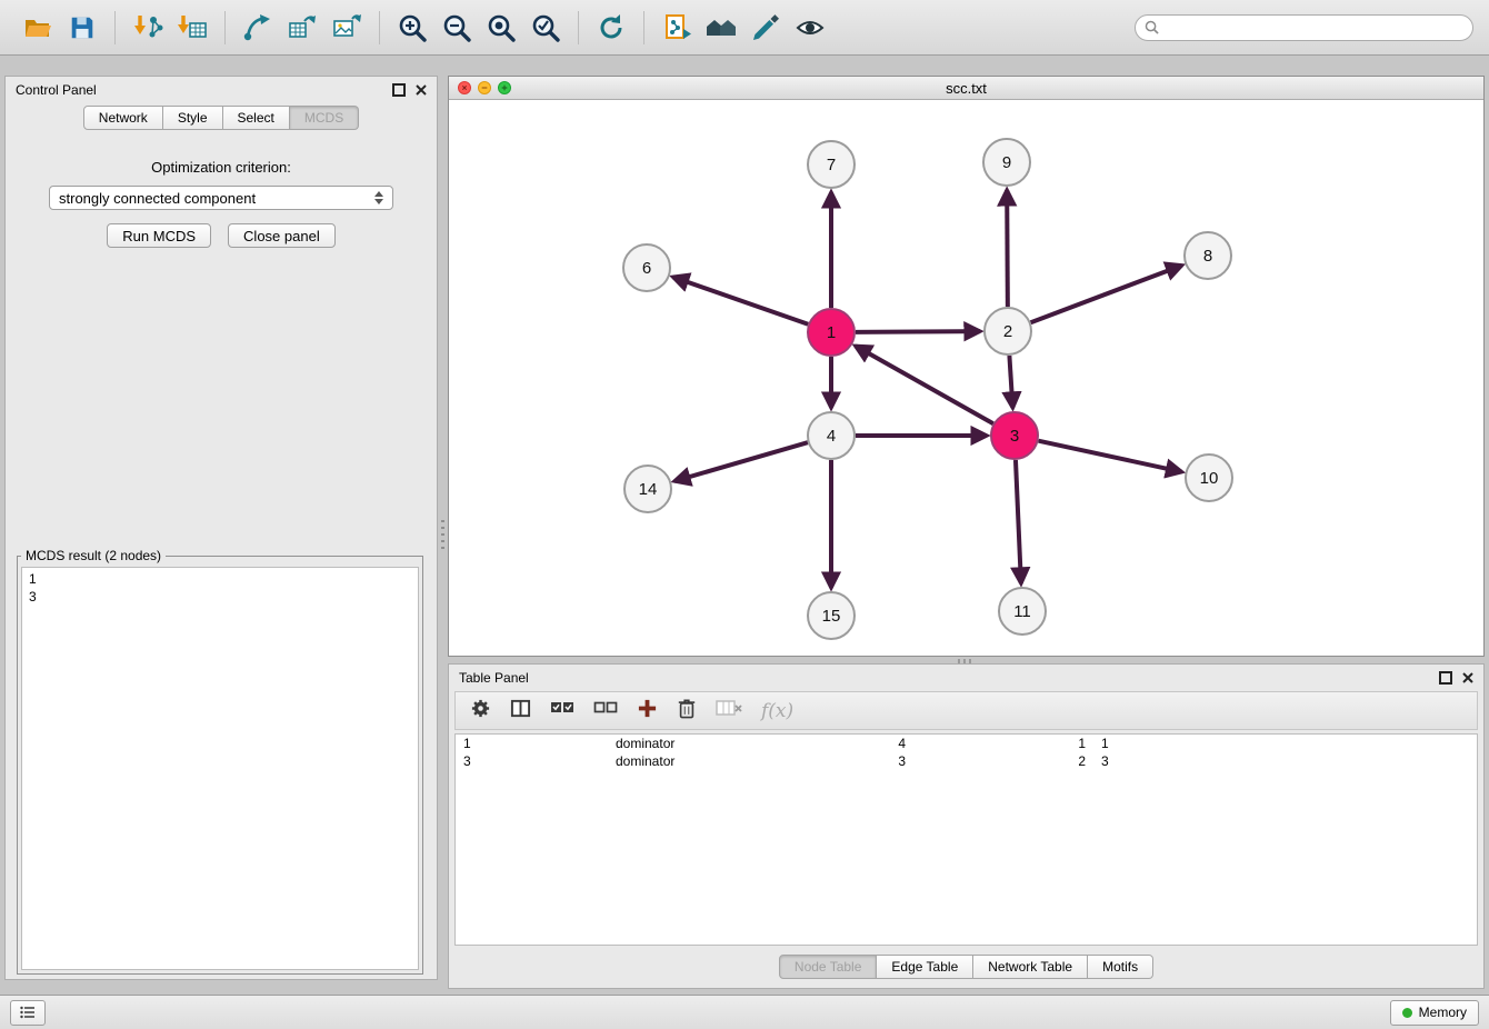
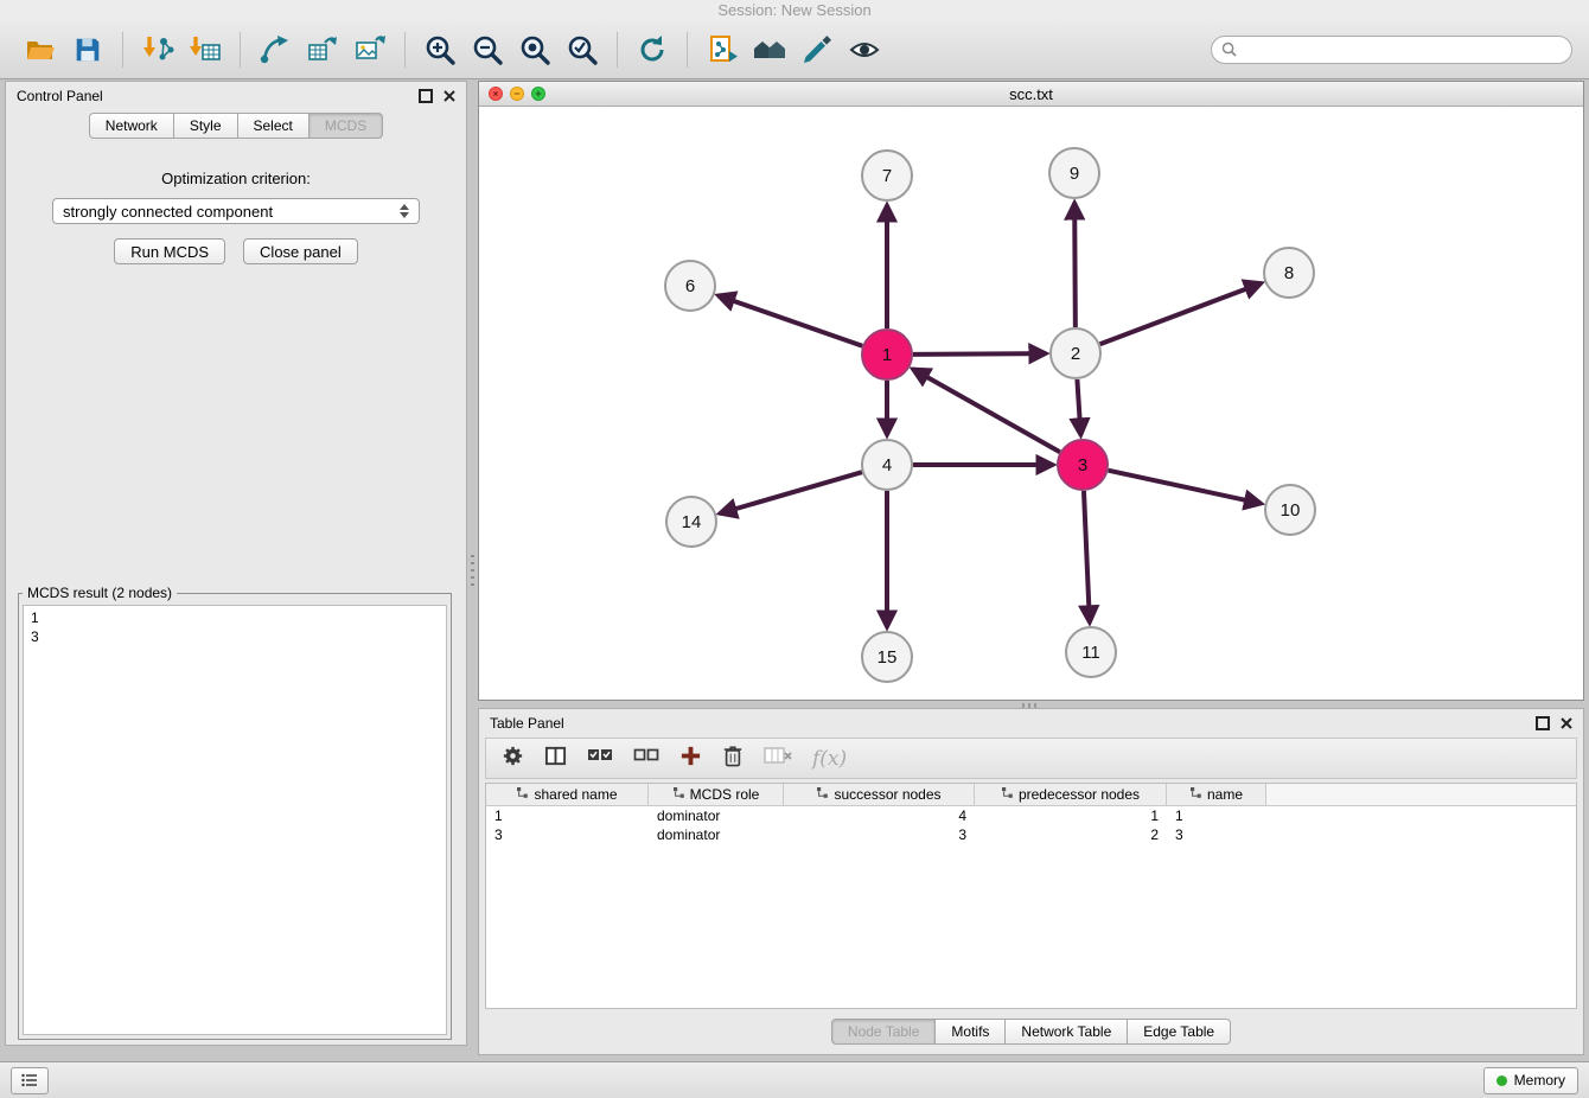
+ Session: New Session
  Control Panel
  Network
  Style
  Select
  MCDS
  Optimization criterion:
  strongly connected component
  Run MCDS
  Close panel
  MCDS result (2 nodes)
  1
  3
  scc.txt
  7
  9
  6
  8
  1
  2
  4
  3
  14
  10
  15
  11
  Table Panel
  f(x)
+ shared name
+ MCDS role
+ successor nodes
+ predecessor nodes
+ name
  1
  dominator
  4
  1
  1
  3
  dominator
  3
  2
  3
  Node Table
- Edge Table
+ Motifs
  Network Table
- Motifs
+ Edge Table
  Memory
